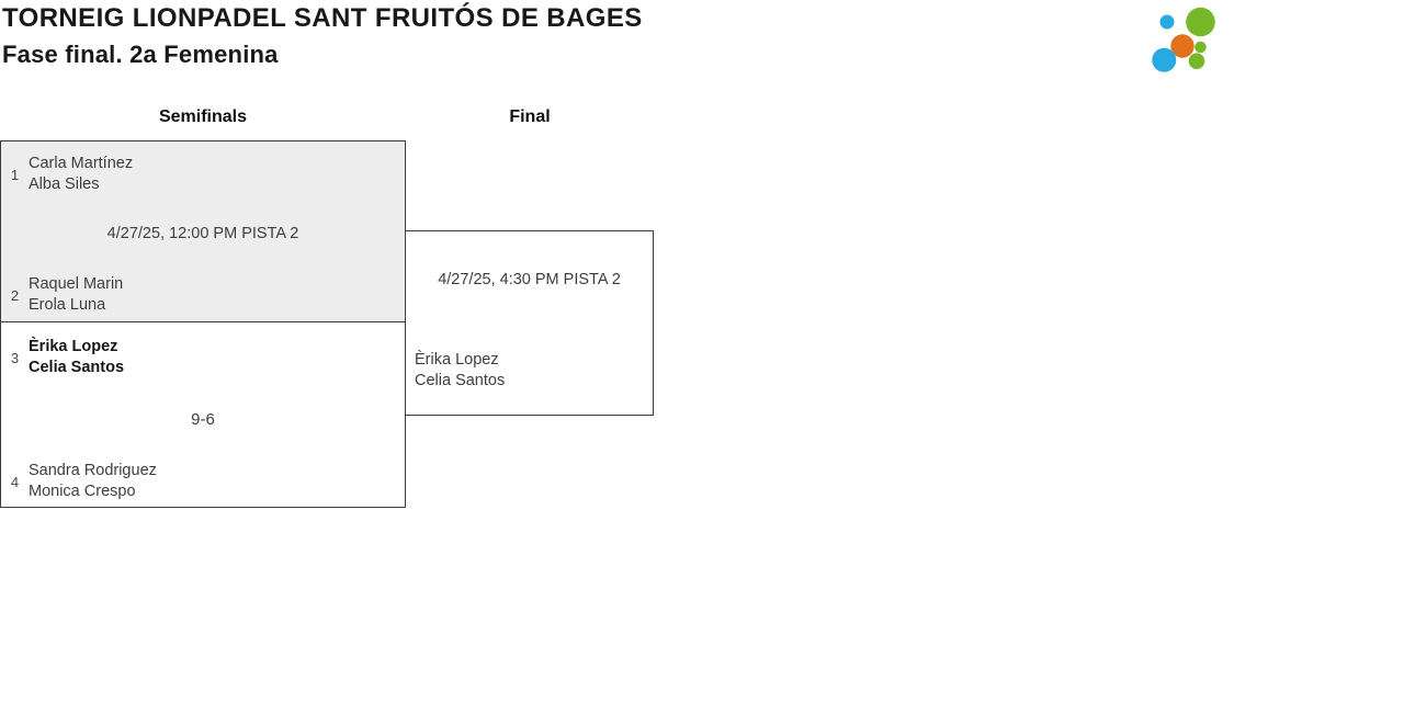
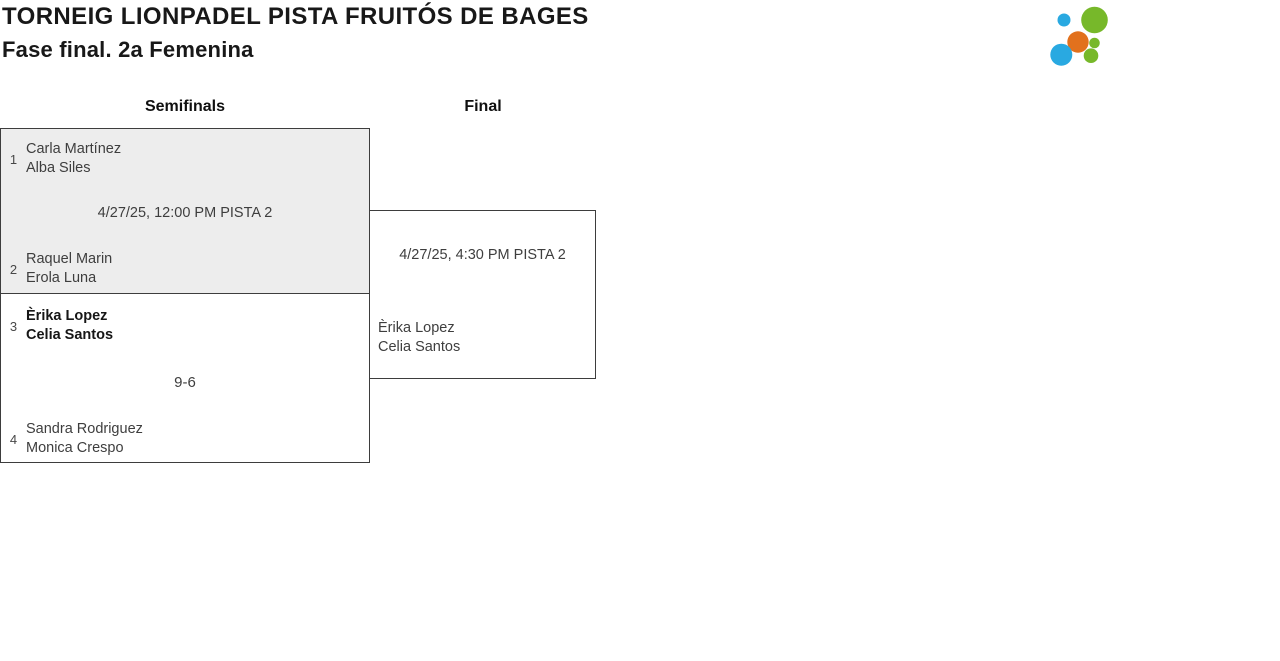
- TORNEIG LIONPADEL SANT FRUITÓS DE BAGES
+ TORNEIG LIONPADEL PISTA FRUITÓS DE BAGES
  Fase final. 2a Femenina
  Semifinals
  Final
  1
  Carla Martínez
  Alba Siles
  4/27/25, 12:00 PM PISTA 2
  2
  Raquel Marin
  Erola Luna
  3
  Èrika Lopez
  Celia Santos
  9-6
  4
  Sandra Rodriguez
  Monica Crespo
  4/27/25, 4:30 PM PISTA 2
  Èrika Lopez
  Celia Santos
